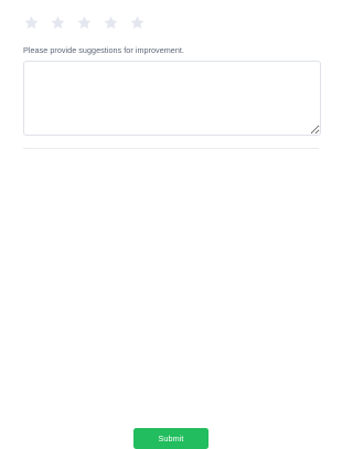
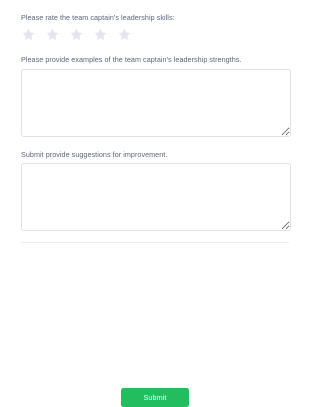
+ Please rate the team captain's leadership skills:
+ Please provide examples of the team captain's leadership strengths.
- Please provide suggestions for improvement.
+ Submit provide suggestions for improvement.
  Submit
